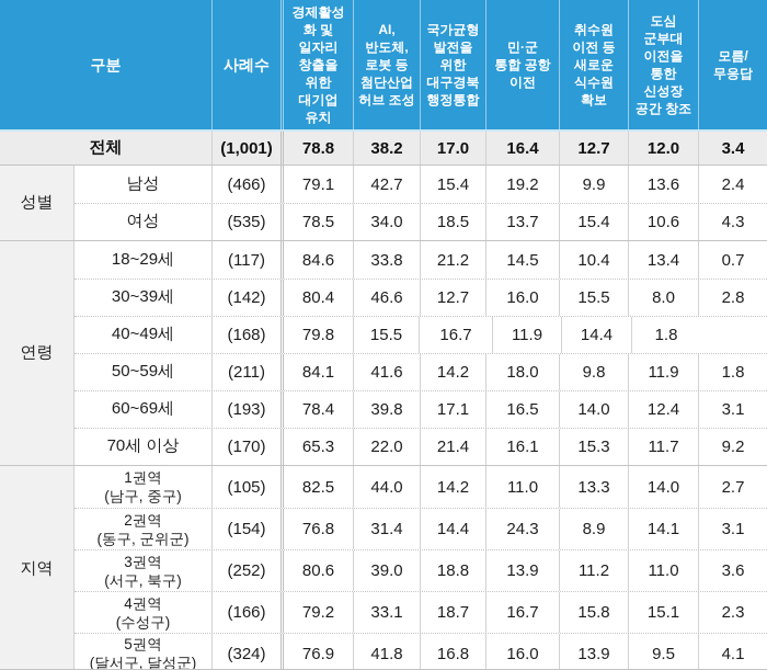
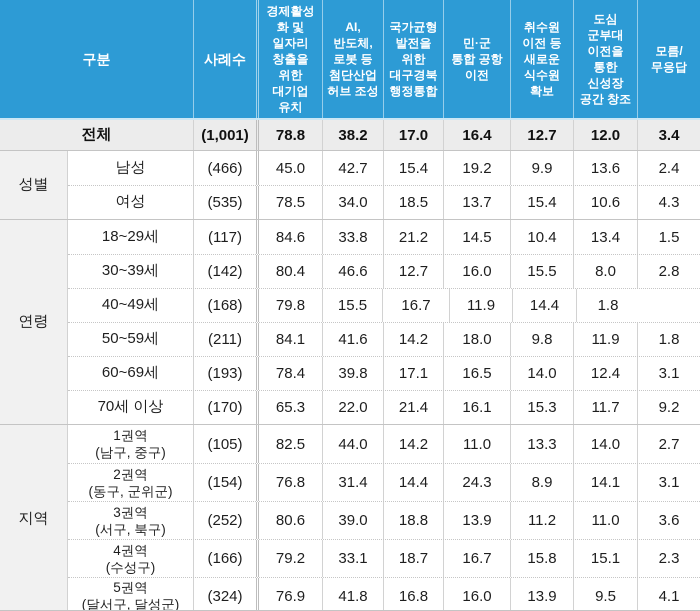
  구분
  사례수
  경제활성
  화 및
  일자리
  창출을
  위한
  대기업
  유치
  AI,
  반도체,
  로봇 등
  첨단산업
  허브 조성
  국가균형
  발전을
  위한
  대구경북
  행정통합
  민·군
  통합 공항
  이전
  취수원
  이전 등
  새로운
  식수원
  확보
  도심
  군부대
  이전을
  통한
  신성장
  공간 창조
  모름/
  무응답
  전체
  (1,001)
  78.8
  38.2
  17.0
  16.4
  12.7
  12.0
  3.4
  성별
  남성
  (466)
- 79.1
+ 45.0
  42.7
  15.4
  19.2
  9.9
  13.6
  2.4
  여성
  (535)
  78.5
  34.0
  18.5
  13.7
  15.4
  10.6
  4.3
  연령
  18~29세
  (117)
  84.6
  33.8
  21.2
  14.5
  10.4
  13.4
- 0.7
+ 1.5
  30~39세
  (142)
  80.4
  46.6
  12.7
  16.0
  15.5
  8.0
  2.8
  40~49세
  (168)
  79.8
  15.5
  16.7
  11.9
  14.4
  1.8
  50~59세
  (211)
  84.1
  41.6
  14.2
  18.0
  9.8
  11.9
  1.8
  60~69세
  (193)
  78.4
  39.8
  17.1
  16.5
  14.0
  12.4
  3.1
  70세 이상
  (170)
  65.3
  22.0
  21.4
  16.1
  15.3
  11.7
  9.2
  지역
  1권역
  (남구, 중구)
  (105)
  82.5
  44.0
  14.2
  11.0
  13.3
  14.0
  2.7
  2권역
  (동구, 군위군)
  (154)
  76.8
  31.4
  14.4
  24.3
  8.9
  14.1
  3.1
  3권역
  (서구, 북구)
  (252)
  80.6
  39.0
  18.8
  13.9
  11.2
  11.0
  3.6
  4권역
  (수성구)
  (166)
  79.2
  33.1
  18.7
  16.7
  15.8
  15.1
  2.3
  5권역
  (달서구, 달성군)
  (324)
  76.9
  41.8
  16.8
  16.0
  13.9
  9.5
  4.1
